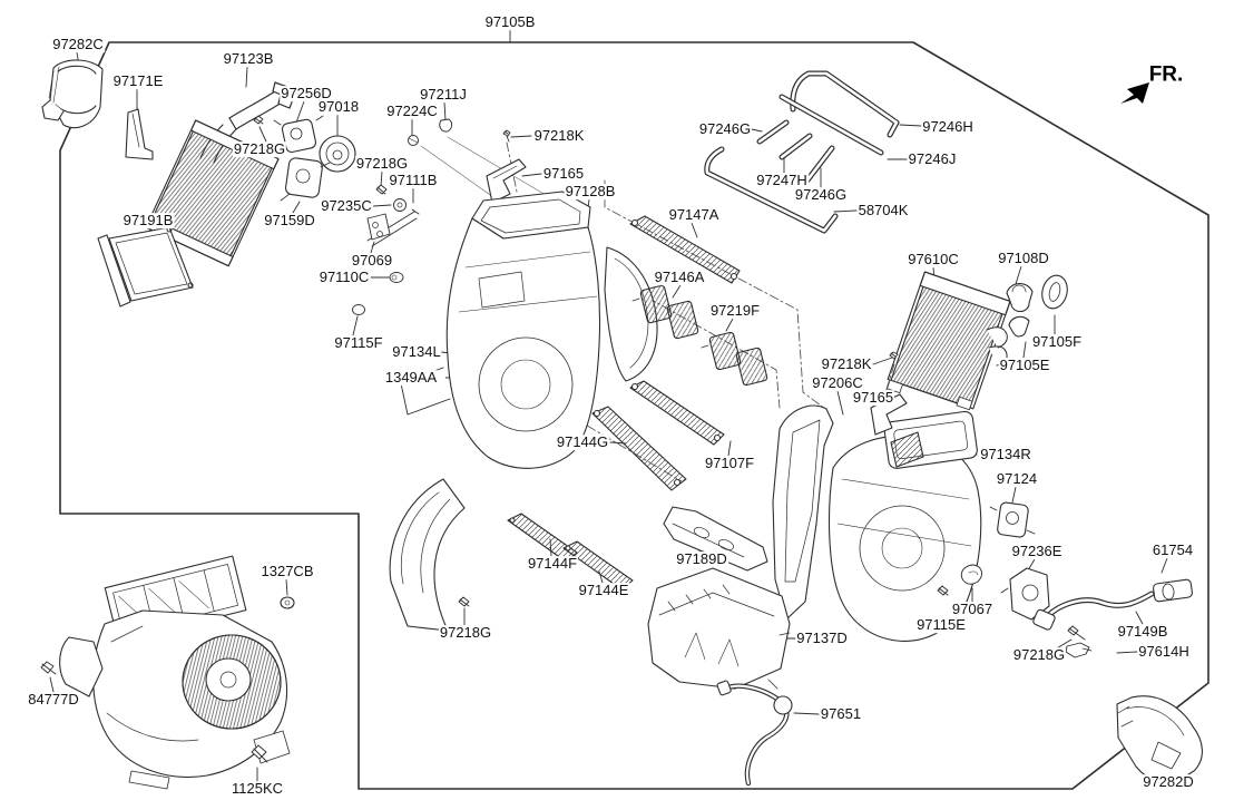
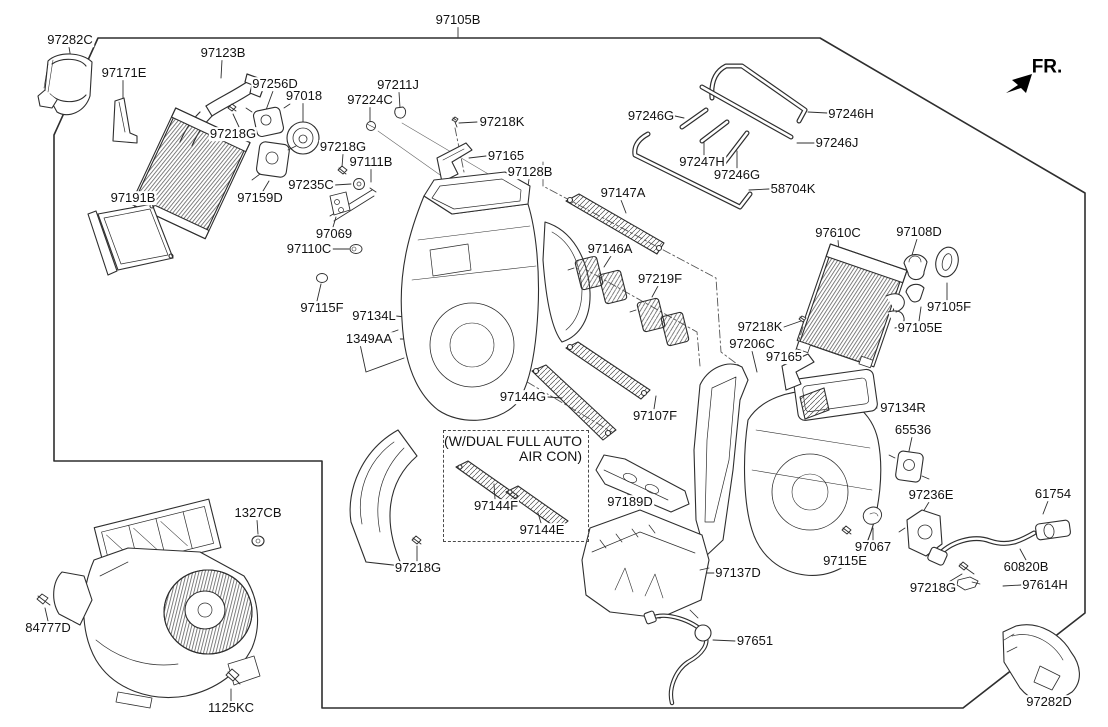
+ (W/DUAL FULL AUTO
+ AIR CON)
  FR.
  97105B
  97282C
  97123B
  97171E
  97256D
  97018
  97211J
  97224C
  97218G
  97218G
  97218K
  97165
  97128B
  97111B
  97235C
  97159D
  97191B
  97069
  97110C
  97115F
  97134L
  1349AA
  97246G
  97246H
  97246J
  97247H
  97246G
  58704K
  97147A
  97146A
  97219F
  97610C
  97108D
  97105F
  97105E
  97218K
  97206C
  97165
  97134R
- 97124
+ 65536
  97144G
  97107F
  97144F
  97144E
  97189D
  97137D
  97651
  97218G
  1327CB
  1125KC
  84777D
  97236E
  61754
  97067
  97115E
  97218G
- 97149B
+ 60820B
  97614H
  97282D
